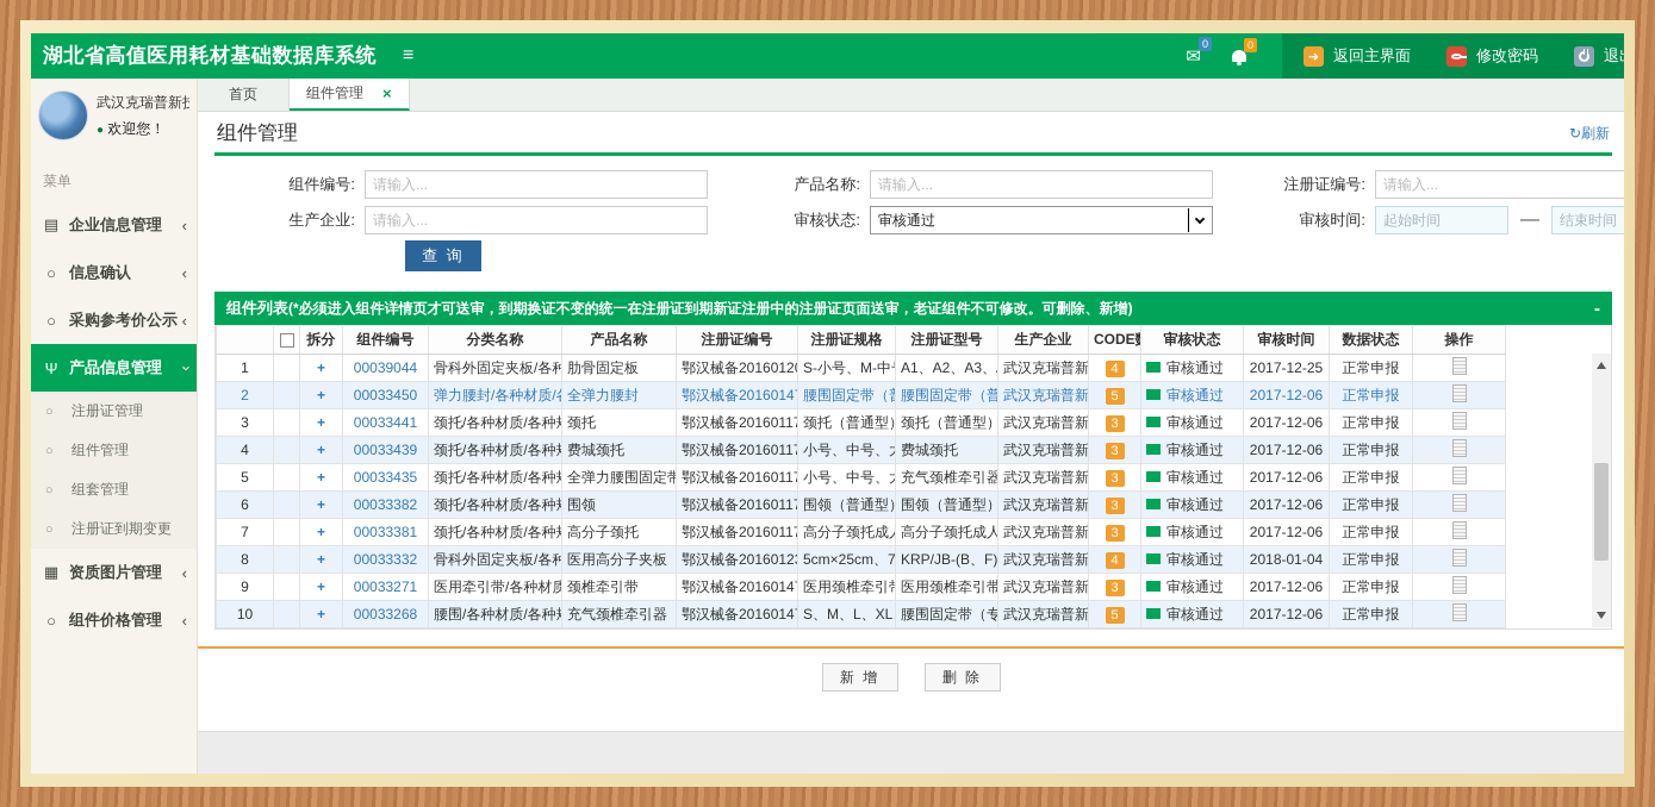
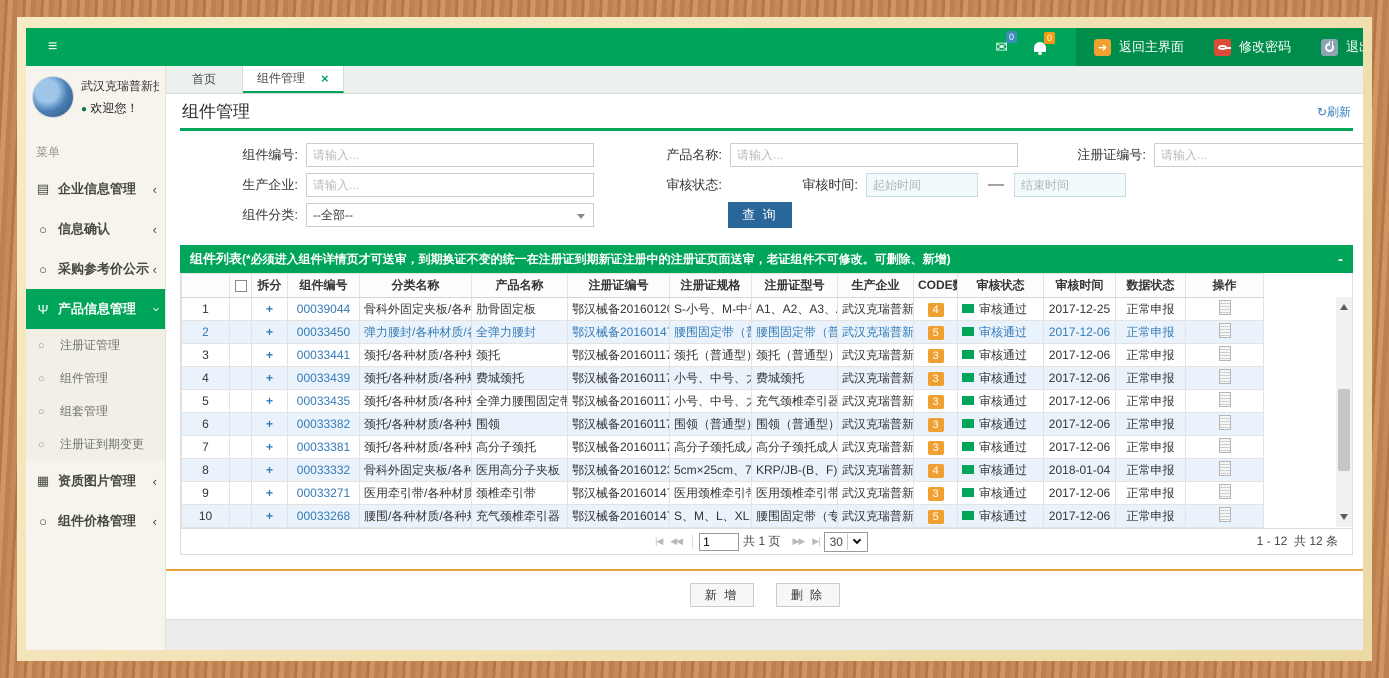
- 湖北省高值医用耗材基础数据库系统
  ≡
  ✉
  0
  0
  ➜
  返回主界面
  修改密码
  武汉克瑞普新
  ● 欢迎您！
  菜单
  ▤
  企业信息管理
  ‹
  ○
  信息确认
  ‹
  ○
  采购参考价公示
  ‹
  Ψ
  产品信息管理
  ○
  注册证管理
  ○
  组件管理
  ○
  组套管理
  ○
  注册证到期变更
  ▦
  资质图片管理
  ‹
  ○
  组件价格管理
  ‹
  首页
  组件管理
  ×
  组件管理
  ↻刷新
  组件编号:
  请输入...
  产品名称:
  请输入...
  注册证编号:
  请输入...
  生产企业:
  请输入...
  审核状态:
- 审核通过
  审核时间:
  起始时间
  —
  结束时间
+ 组件分类:
+ --全部--
  查 询
  组件列表
  (*必须进入组件详情页才可送审，到期换证不变的统一在注册证到期新证注册中的注册证页面送审，老证组件不可修改。可删除、新增)
  -
  		拆分	组件编号	分类名称	产品名称	注册证编号	注册证规格	注册证型号	生产企业	CODE	审核状态	审核时间	数据状态	操作
  1		+	00039044	骨科外固定夹板/各种	肋骨固定板	鄂汉械备2016012	S-小号、M-中	A1、A2、A3、	武汉克瑞普新	4	审核通过	2017-12-25	正常申报
  2		+	00033450	弹力腰封/各种材质/	全弹力腰封	鄂汉械备2016014	腰围固定带（	腰围固定带（普	武汉克瑞普新	5	审核通过	2017-12-06	正常申报
  3		+	00033441	颈托/各种材质/各种	颈托	鄂汉械备20160117	颈托（普通型	颈托（普通型）	武汉克瑞普新	3	审核通过	2017-12-06	正常申报
  4		+	00033439	颈托/各种材质/各种	费城颈托	鄂汉械备2016011	小号、中号、	费城颈托	武汉克瑞普新	3	审核通过	2017-12-06	正常申报
  5		+	00033435	颈托/各种材质/各种	全弹力腰围固定带	鄂汉械备20160117	小号、中号、	充气颈椎牵引器	武汉克瑞普新	3	审核通过	2017-12-06	正常申报
  6		+	00033382	颈托/各种材质/各种	围领	鄂汉械备2016011	围领（普通型	围领（普通型）	武汉克瑞普新	3	审核通过	2017-12-06	正常申报
  7		+	00033381	颈托/各种材质/各种	高分子颈托	鄂汉械备20160117	高分子颈托成	高分子颈托成人	武汉克瑞普新	3	审核通过	2017-12-06	正常申报
  8		+	00033332	骨科外固定夹板/各种	医用高分子夹板	鄂汉械备2016012	5cm×25cm、7	KRP/JB-(B、F)	武汉克瑞普新	4	审核通过	2018-01-04	正常申报
  9		+	00033271	医用牵引带/各种材质	颈椎牵引带	鄂汉械备2016014	医用颈椎牵引	医用颈椎牵引带	武汉克瑞普新	3	审核通过	2017-12-06	正常申报
  10		+	00033268	腰围/各种材质/各种	充气颈椎牵引器	鄂汉械备2016014	S、M、L、XL	腰围固定带（专	武汉克瑞普新	5	审核通过	2017-12-06	正常申报
+ |◀
+ ◀◀
+ 1
+ 共 1 页
+ ▶▶
+ ▶|
+ 30
+ 1 - 12 共 12 条
  新 增
  删 除
